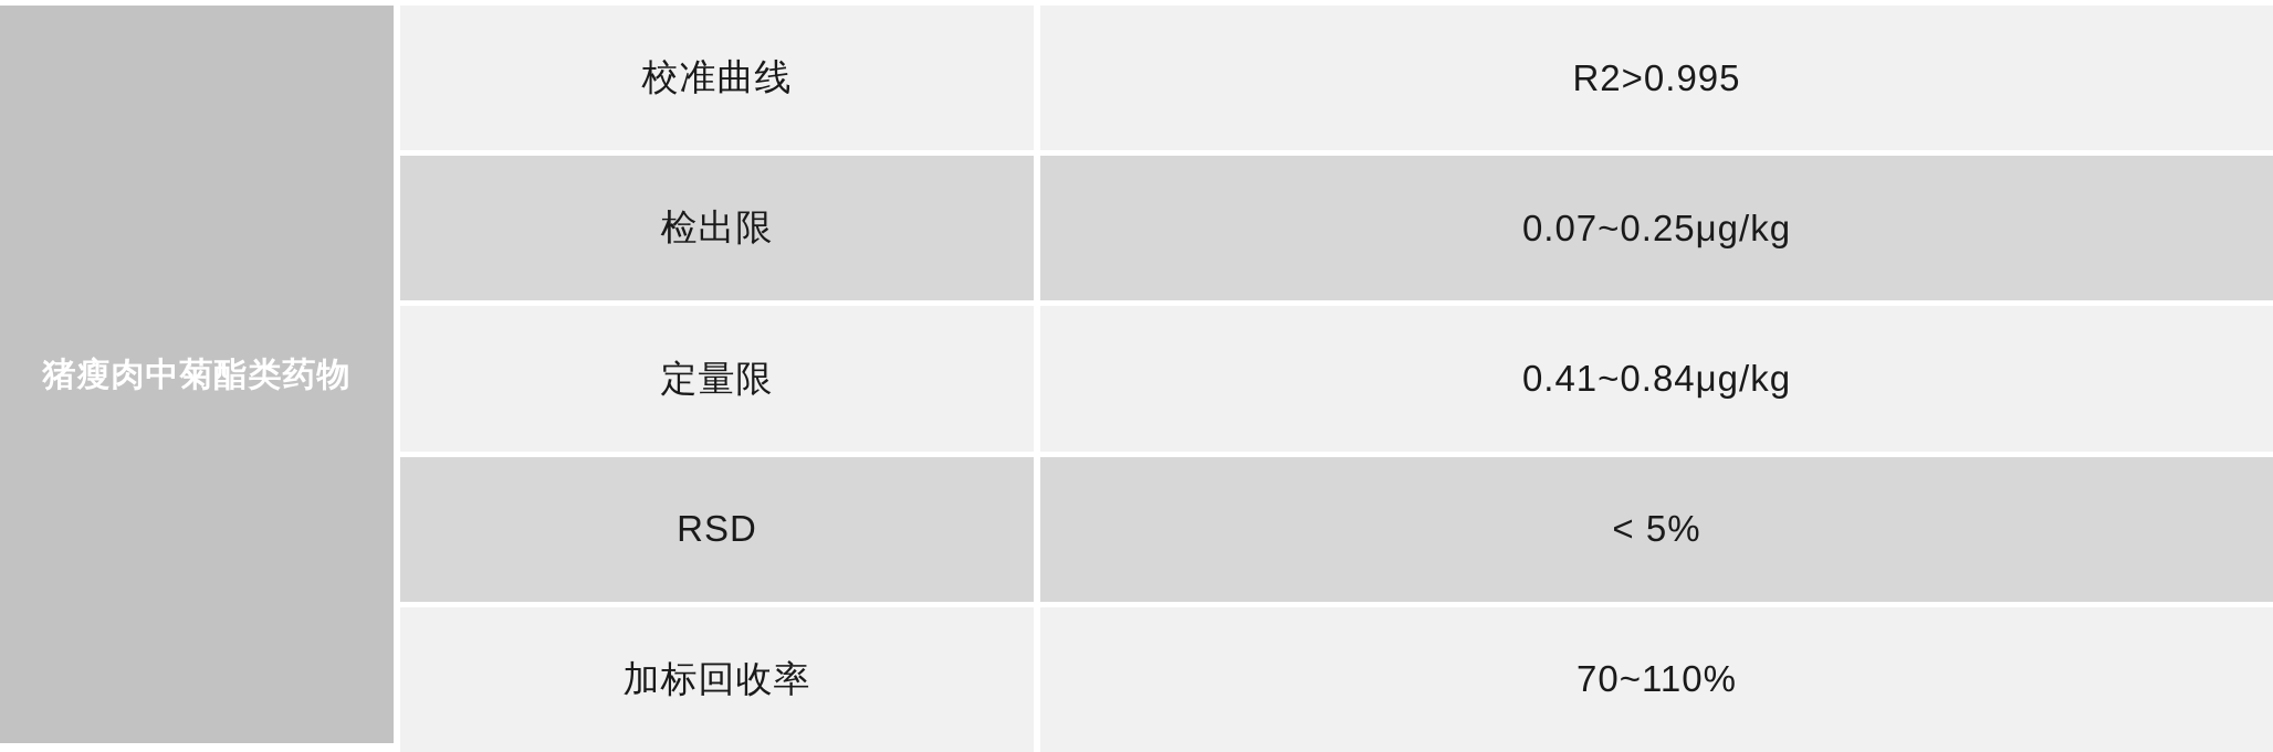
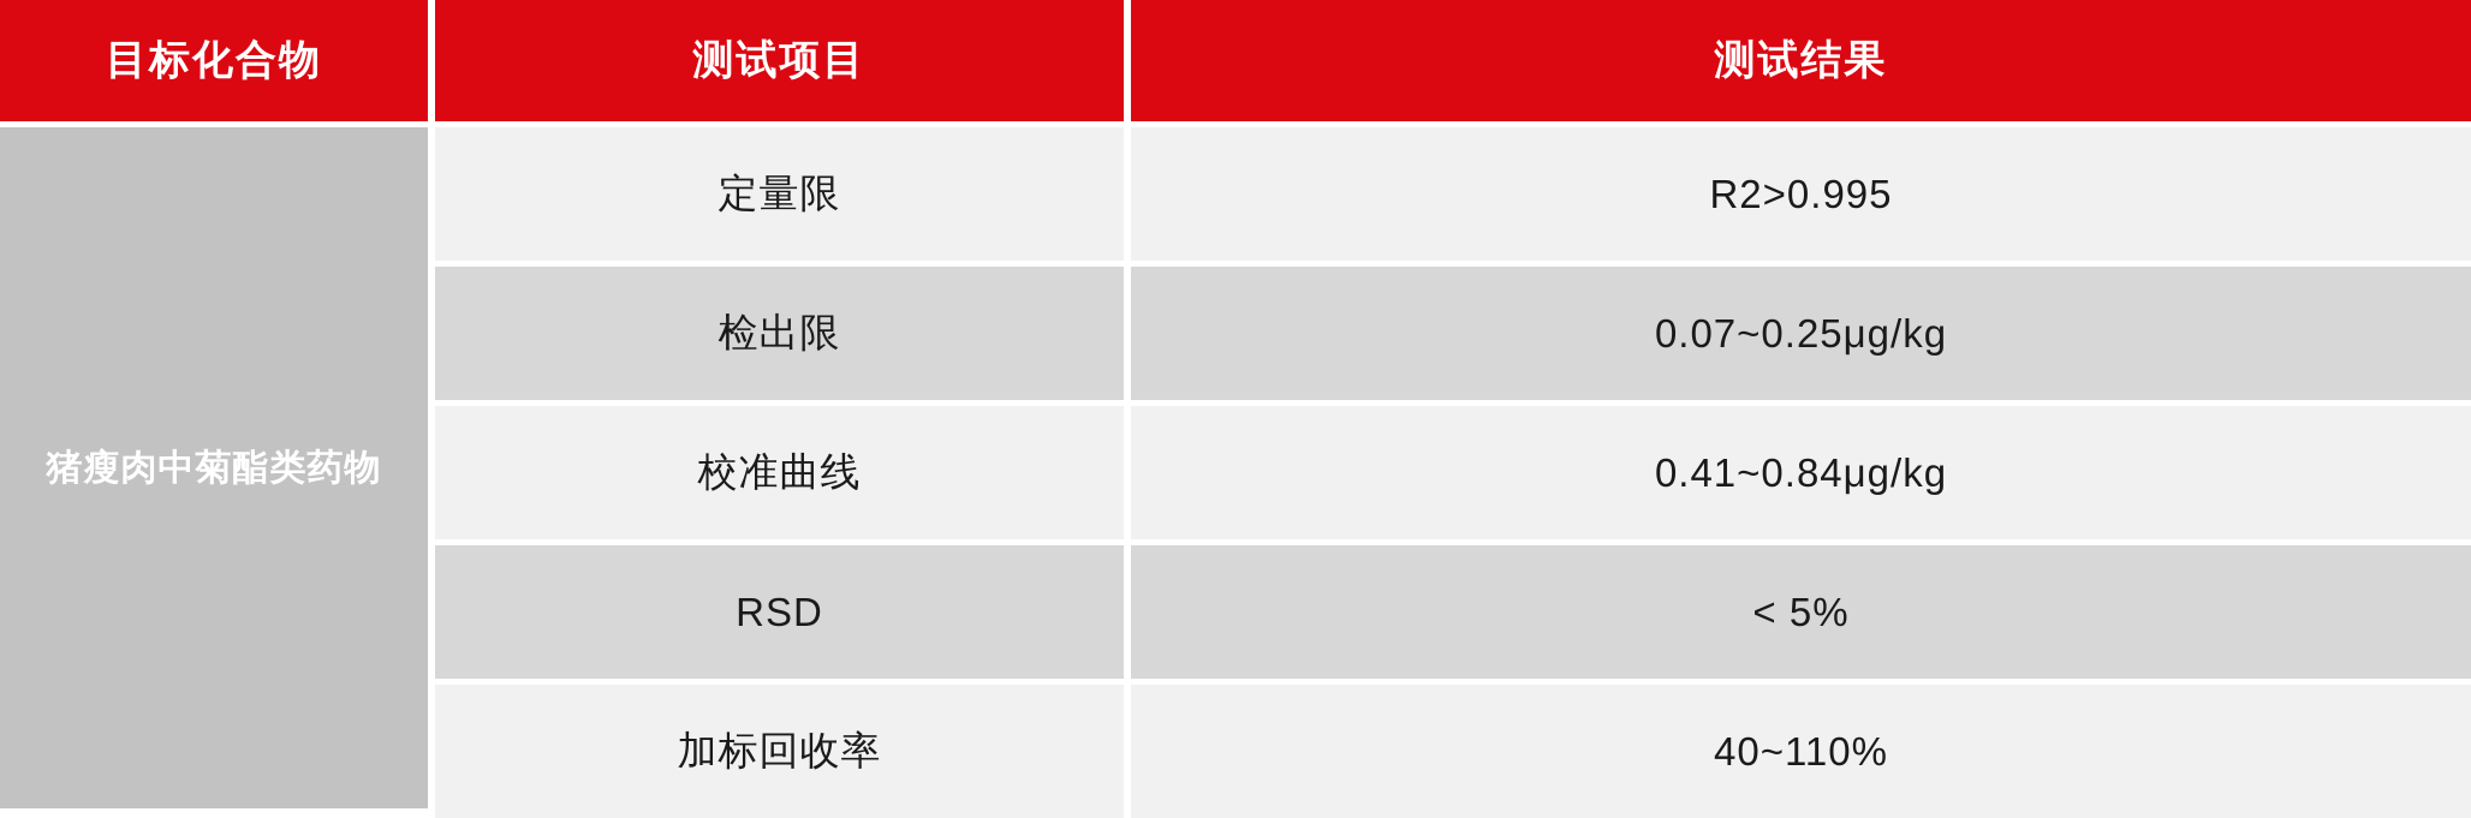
+ 目标化合物
+ 测试项目
+ 测试结果
  猪瘦肉中菊酯类药物
- 校准曲线
+ 定量限
  R2>0.995
  检出限
  0.07~0.25μg/kg
- 定量限
+ 校准曲线
  0.41~0.84μg/kg
  RSD
  < 5%
  加标回收率
- 70~110%
+ 40~110%
